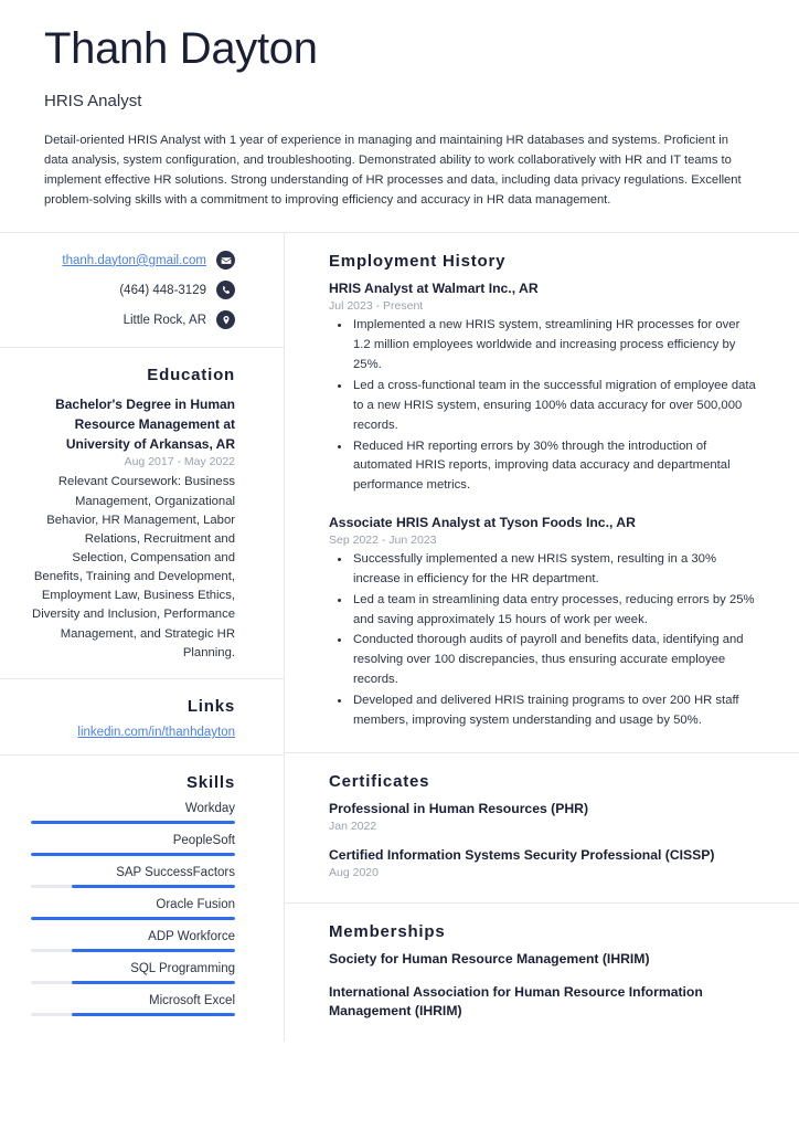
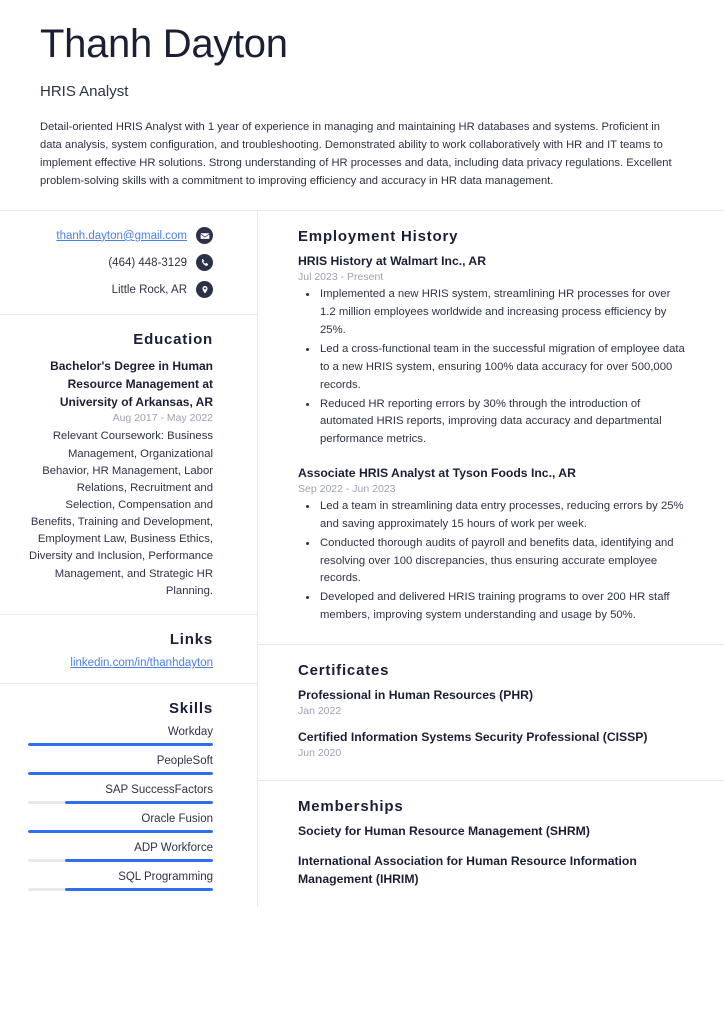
  Thanh Dayton
  HRIS Analyst
  Detail-oriented HRIS Analyst with 1 year of experience in managing and maintaining HR databases and systems. Proficient in data analysis, system configuration, and troubleshooting. Demonstrated ability to work collaboratively with HR and IT teams to implement effective HR solutions. Strong understanding of HR processes and data, including data privacy regulations. Excellent problem-solving skills with a commitment to improving efficiency and accuracy in HR data management.
  thanh.dayton@gmail.com
  (464) 448-3129
  Little Rock, AR
  Education
  Bachelor's Degree in Human Resource Management at University of Arkansas, AR
  Aug 2017 - May 2022
  Relevant Coursework: Business Management, Organizational Behavior, HR Management, Labor Relations, Recruitment and Selection, Compensation and Benefits, Training and Development, Employment Law, Business Ethics, Diversity and Inclusion, Performance Management, and Strategic HR Planning.
  Links
  linkedin.com/in/thanhdayton
  Skills
  Workday
  PeopleSoft
  SAP SuccessFactors
  Oracle Fusion
  ADP Workforce
  SQL Programming
- Microsoft Excel
  Employment History
- HRIS Analyst at Walmart Inc., AR
+ HRIS History at Walmart Inc., AR
  Jul 2023 - Present
  Implemented a new HRIS system, streamlining HR processes for over 1.2 million employees worldwide and increasing process efficiency by 25%.
  Led a cross-functional team in the successful migration of employee data to a new HRIS system, ensuring 100% data accuracy for over 500,000 records.
  Reduced HR reporting errors by 30% through the introduction of automated HRIS reports, improving data accuracy and departmental performance metrics.
  Associate HRIS Analyst at Tyson Foods Inc., AR
  Sep 2022 - Jun 2023
- Successfully implemented a new HRIS system, resulting in a 30% increase in efficiency for the HR department.
  Led a team in streamlining data entry processes, reducing errors by 25% and saving approximately 15 hours of work per week.
  Conducted thorough audits of payroll and benefits data, identifying and resolving over 100 discrepancies, thus ensuring accurate employee records.
  Developed and delivered HRIS training programs to over 200 HR staff members, improving system understanding and usage by 50%.
  Certificates
  Professional in Human Resources (PHR)
  Jan 2022
  Certified Information Systems Security Professional (CISSP)
- Aug 2020
+ Jun 2020
  Memberships
- Society for Human Resource Management (IHRIM)
+ Society for Human Resource Management (SHRM)
  International Association for Human Resource Information Management (IHRIM)
